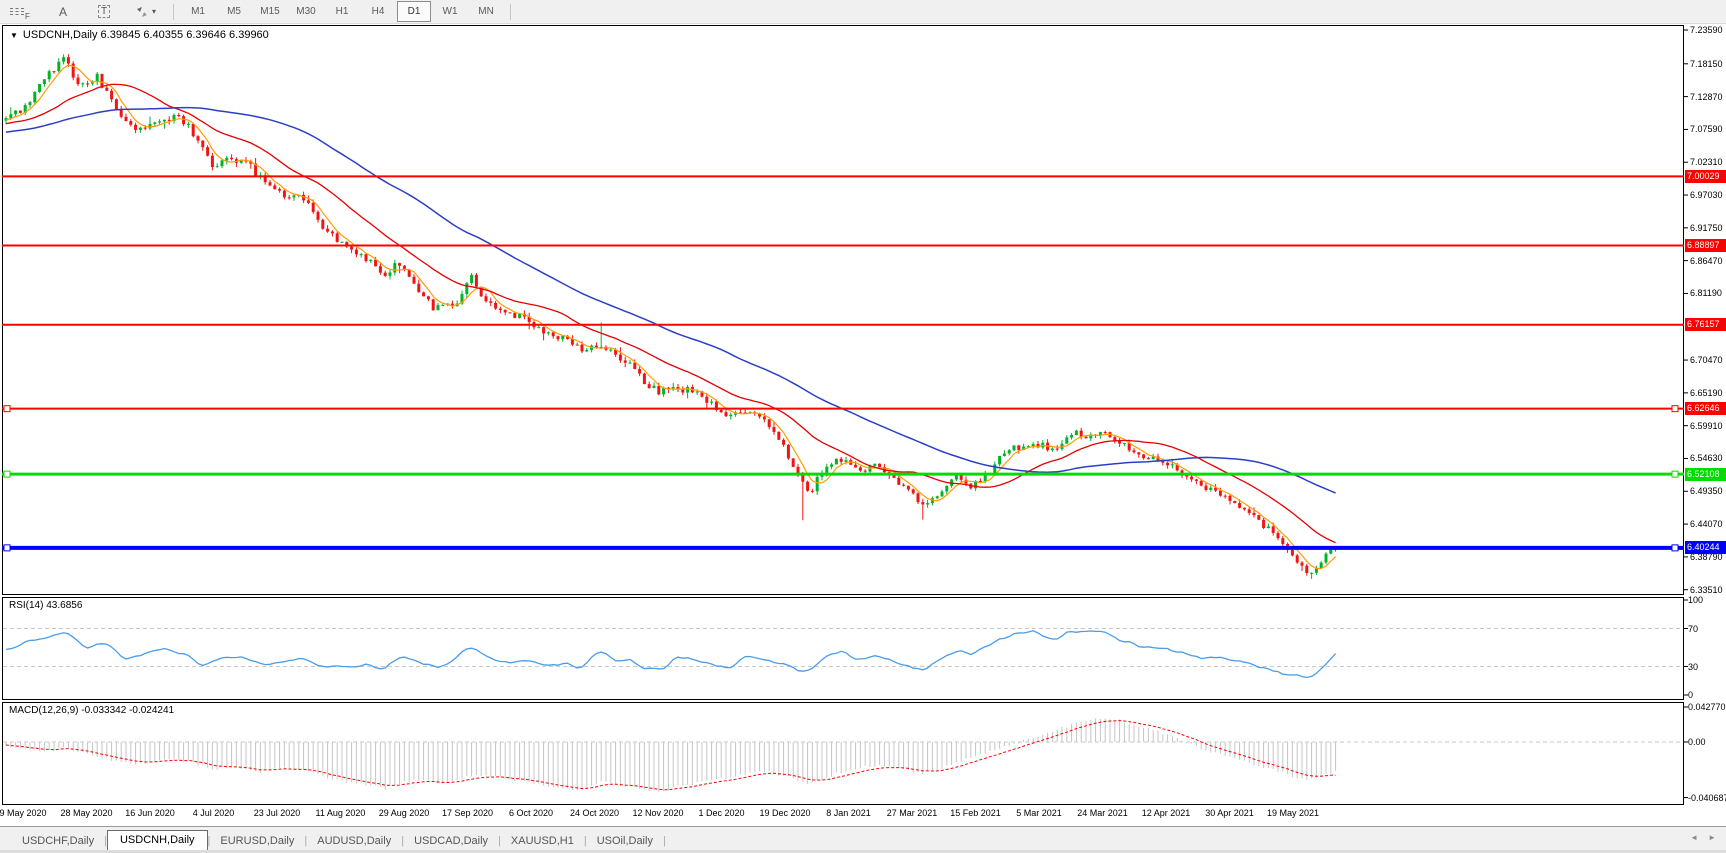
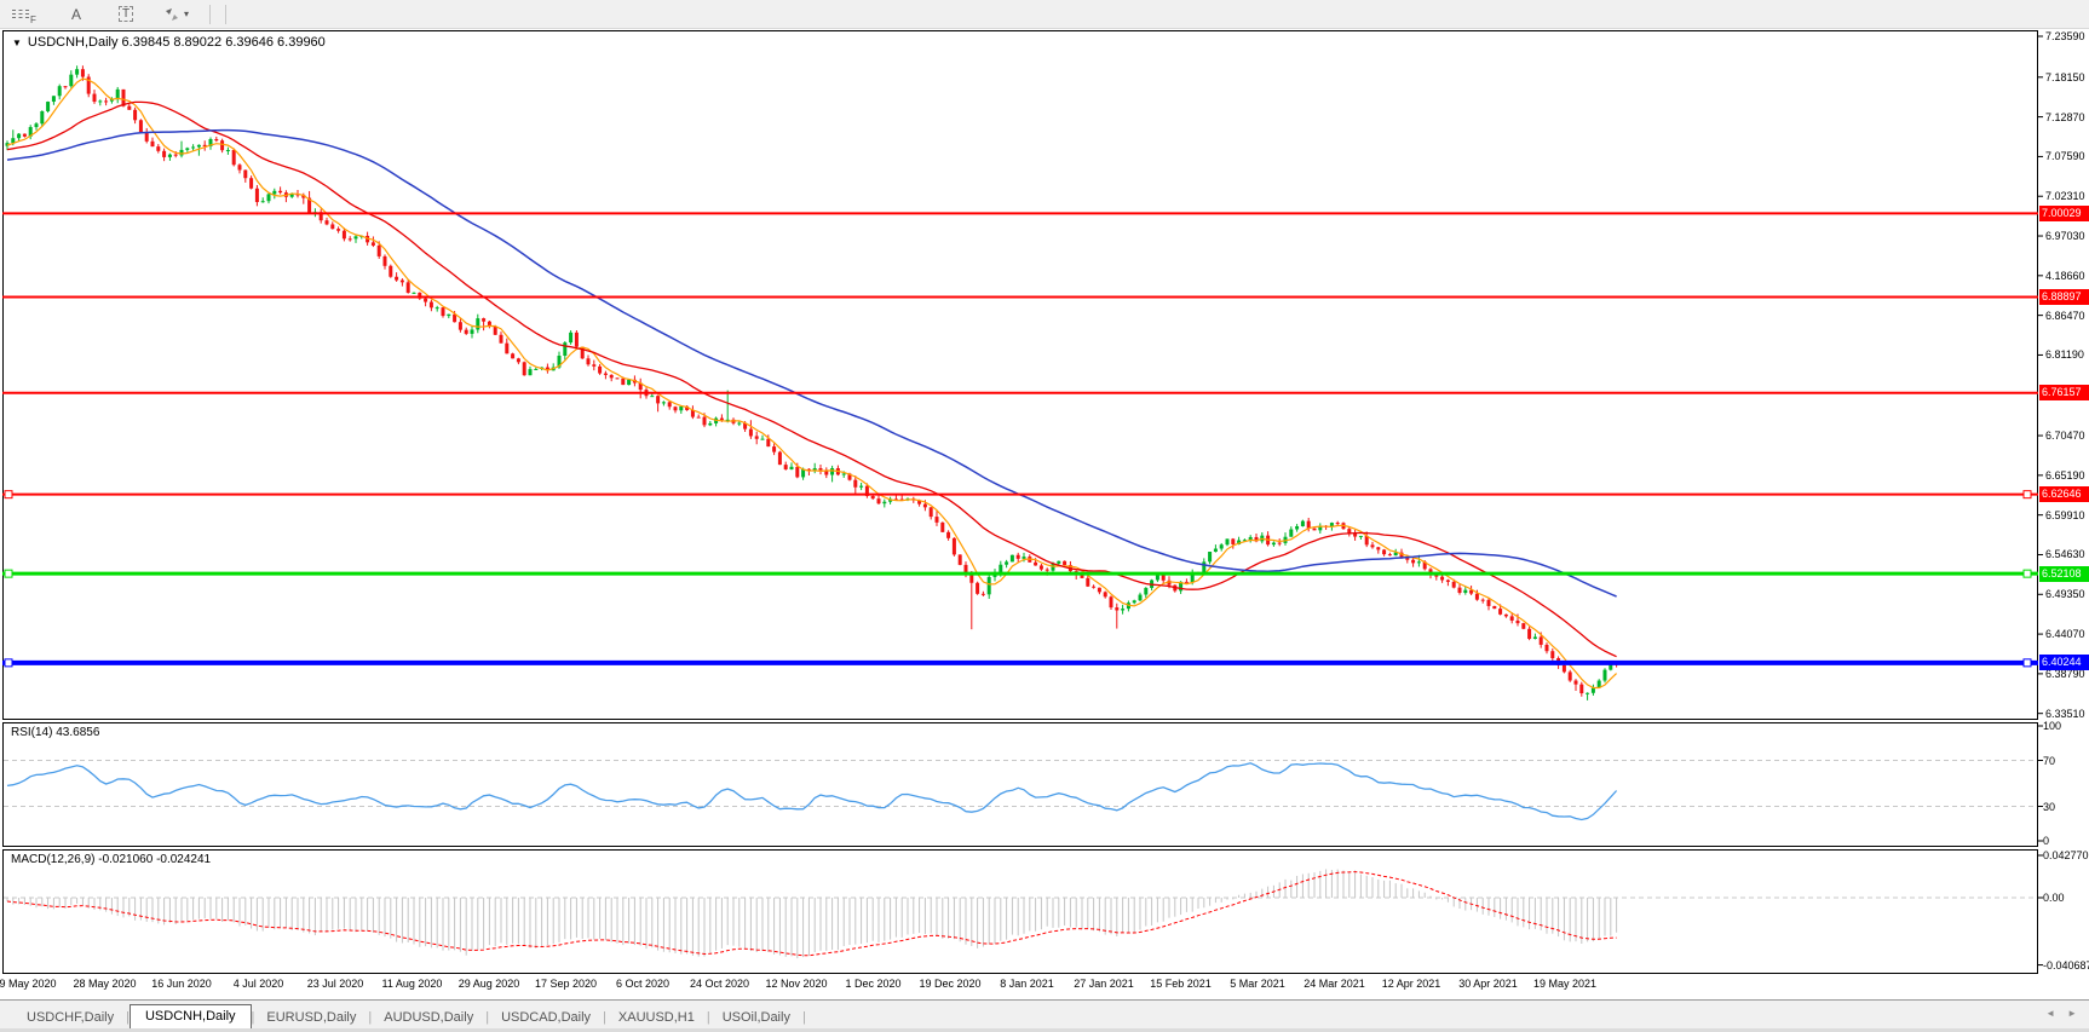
  F
  A
  T
  ▾
- M1
- M5
- M15
- M30
- H1
- H4
- D1
- W1
- MN
- ▼ USDCNH,Daily 6.39845 6.40355 6.39646 6.39960
+ ▼ USDCNH,Daily 6.39845 8.89022 6.39646 6.39960
  RSI(14) 43.6856
- MACD(12,26,9) -0.033342 -0.024241
+ MACD(12,26,9) -0.021060 -0.024241
  7.23590
  7.18150
  7.12870
  7.07590
  7.02310
  6.97030
- 6.91750
+ 4.18660
  6.86470
  6.81190
  6.70470
  6.65190
  6.59910
  6.54630
  6.49350
  6.44070
  6.38790
  6.33510
  100
  70
  30
  0
  0.042770
  0.00
  -0.04068
  7.00029
  6.88897
  6.76157
  6.62646
  6.52108
  6.40244
  9 May 2020
  28 May 2020
  16 Jun 2020
  4 Jul 2020
  23 Jul 2020
  11 Aug 2020
  29 Aug 2020
  17 Sep 2020
  6 Oct 2020
  24 Oct 2020
  12 Nov 2020
  1 Dec 2020
  19 Dec 2020
  8 Jan 2021
- 27 Mar 2021
+ 27 Jan 2021
  15 Feb 2021
  5 Mar 2021
  24 Mar 2021
  12 Apr 2021
  30 Apr 2021
  19 May 2021
  USDCHF,Daily
  |
  USDCNH,Daily
  |
  EURUSD,Daily
  |
  AUDUSD,Daily
  |
  USDCAD,Daily
  |
  XAUUSD,H1
  |
  USOil,Daily
  |
  ◄
  ►
